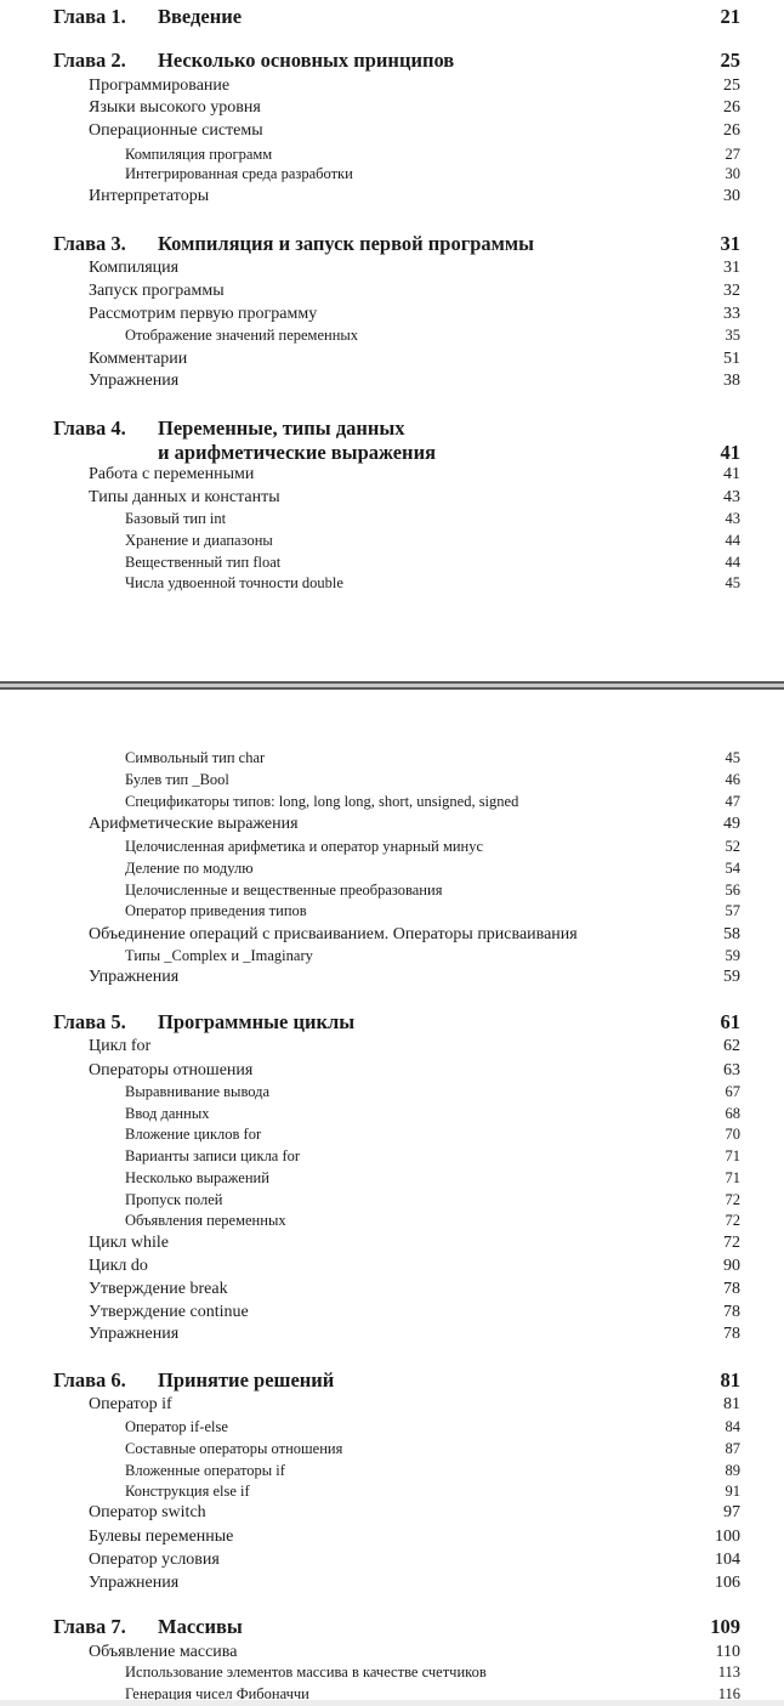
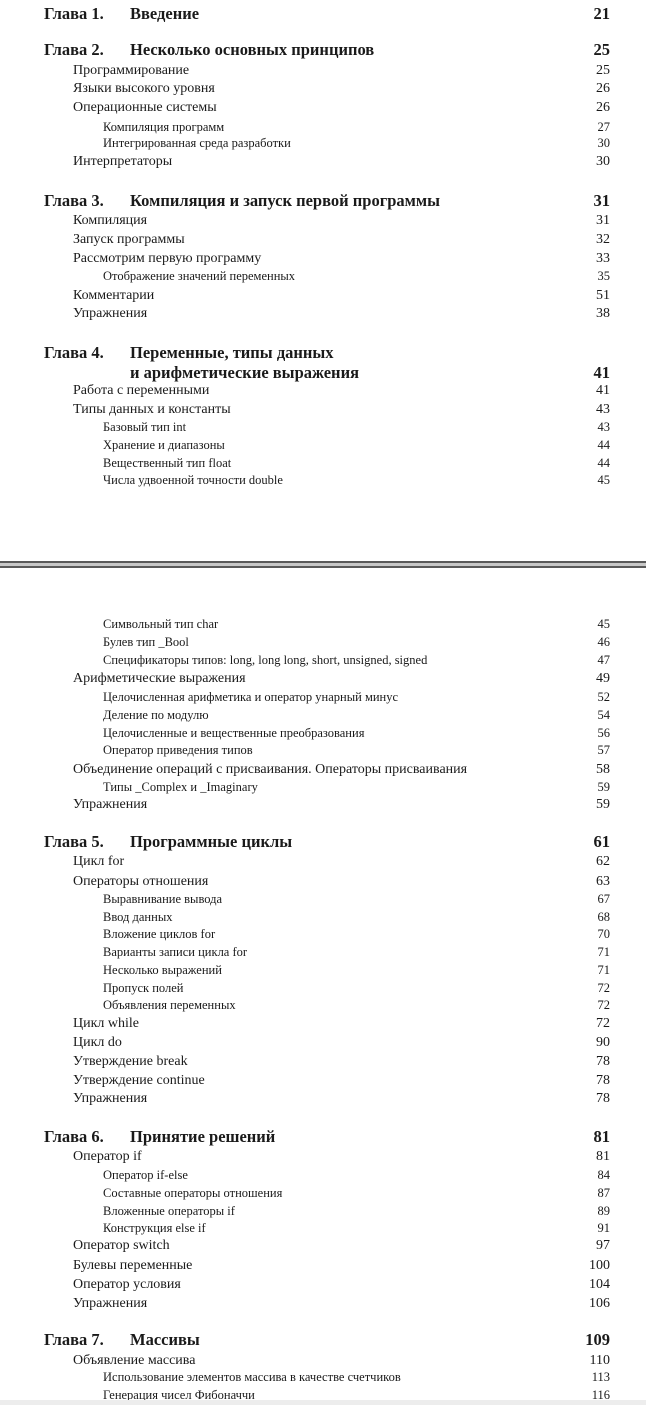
  Глава 1. Введение
  21
  Глава 2. Несколько основных принципов
  25
  Программирование
  25
  Языки высокого уровня
  26
  Операционные системы
  26
  Компиляция программ
  27
  Интегрированная среда разработки
  30
  Интерпретаторы
  30
  Глава 3. Компиляция и запуск первой программы
  31
  Компиляция
  31
  Запуск программы
  32
  Рассмотрим первую программу
  33
  Отображение значений переменных
  35
  Комментарии
  51
  Упражнения
  38
  Глава 4. Переменные, типы данных
  и арифметические выражения
  41
  Работа с переменными
  41
  Типы данных и константы
  43
  Базовый тип int
  43
  Хранение и диапазоны
  44
  Вещественный тип float
  44
  Числа удвоенной точности double
  45
  Символьный тип char
  45
  Булев тип _Bool
  46
  Спецификаторы типов: long, long long, short, unsigned, signed
  47
  Арифметические выражения
  49
  Целочисленная арифметика и оператор унарный минус
  52
  Деление по модулю
  54
  Целочисленные и вещественные преобразования
  56
  Оператор приведения типов
  57
- Объединение операций с присваиванием. Операторы присваивания
+ Объединение операций с присваивания. Операторы присваивания
  58
  Типы _Complex и _Imaginary
  59
  Упражнения
  59
  Глава 5. Программные циклы
  61
  Цикл for
  62
  Операторы отношения
  63
  Выравнивание вывода
  67
  Ввод данных
  68
  Вложение циклов for
  70
  Варианты записи цикла for
  71
  Несколько выражений
  71
  Пропуск полей
  72
  Объявления переменных
  72
  Цикл while
  72
  Цикл do
  90
  Утверждение break
  78
  Утверждение continue
  78
  Упражнения
  78
  Глава 6. Принятие решений
  81
  Оператор if
  81
  Оператор if-else
  84
  Составные операторы отношения
  87
  Вложенные операторы if
  89
  Конструкция else if
  91
  Оператор switch
  97
  Булевы переменные
  100
  Оператор условия
  104
  Упражнения
  106
  Глава 7. Массивы
  109
  Объявление массива
  110
  Использование элементов массива в качестве счетчиков
  113
  Генерация чисел Фибоначчи
  116
